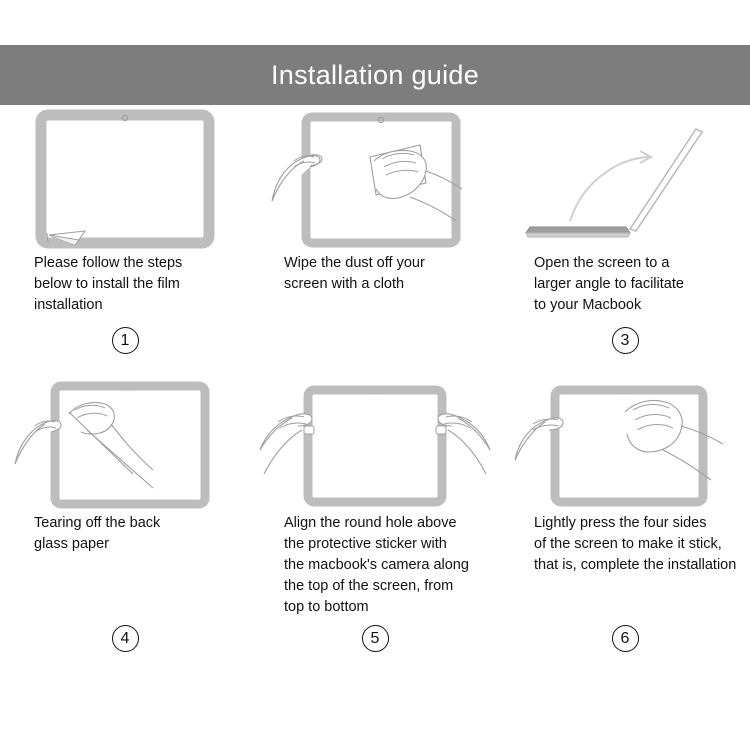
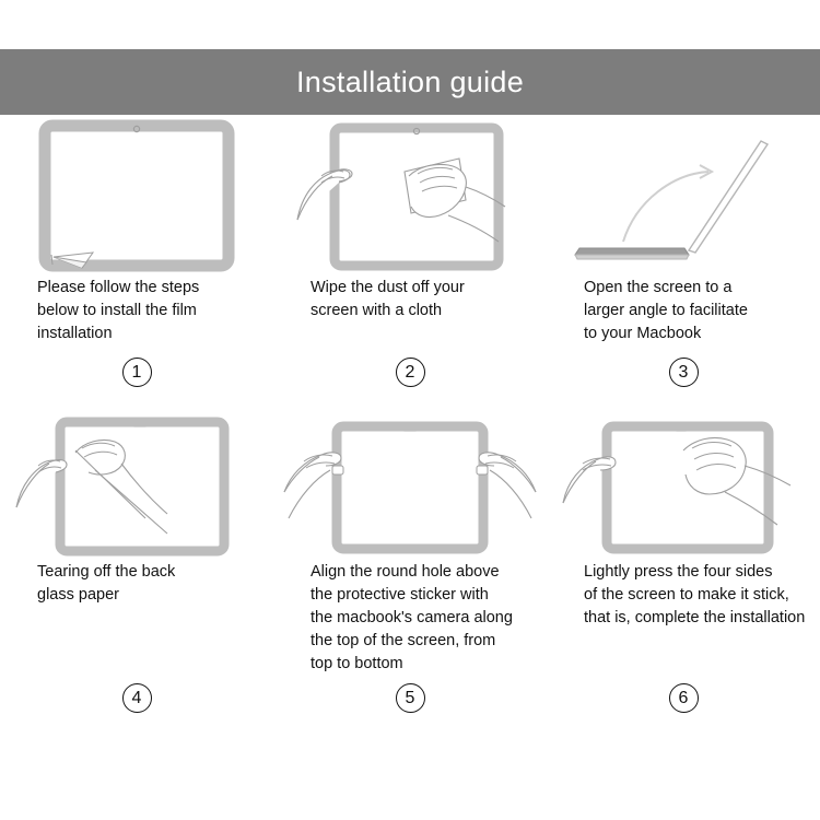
  Installation guide
  Please follow the steps
  below to install the film
  installation
  1
  Wipe the dust off your
  screen with a cloth
+ 2
  Open the screen to a
  larger angle to facilitate
  to your Macbook
  3
  Tearing off the back
  glass paper
  4
  Align the round hole above
  the protective sticker with
  the macbook's camera along
  the top of the screen, from
  top to bottom
  5
  Lightly press the four sides
  of the screen to make it stick,
  that is, complete the installation
  6
